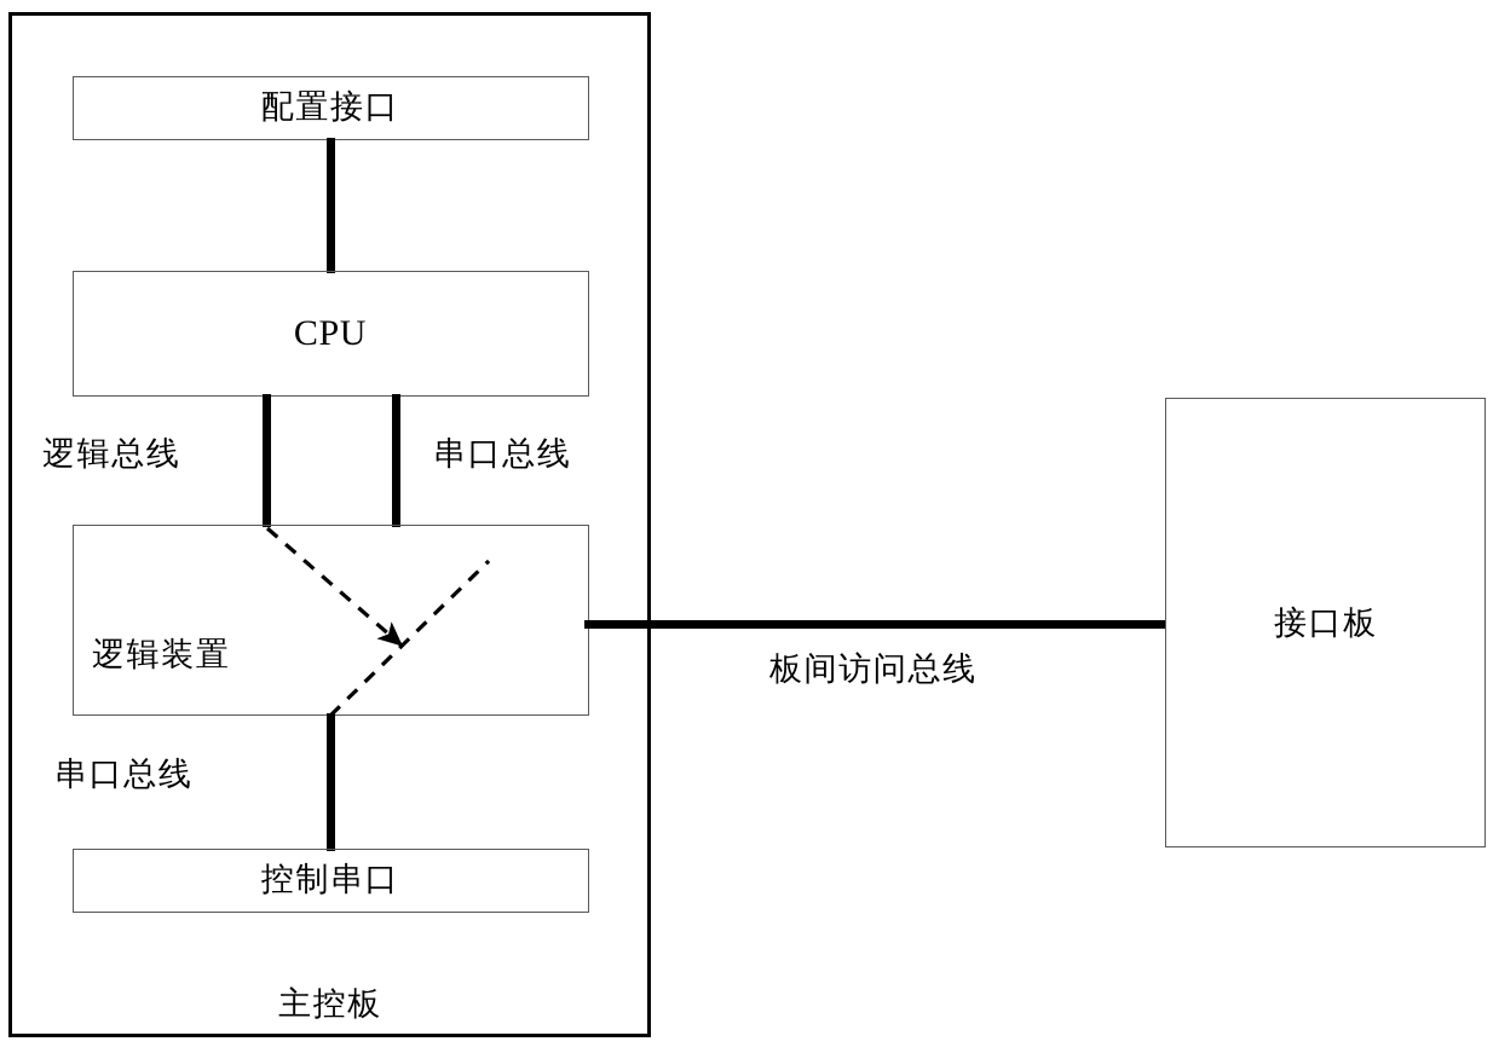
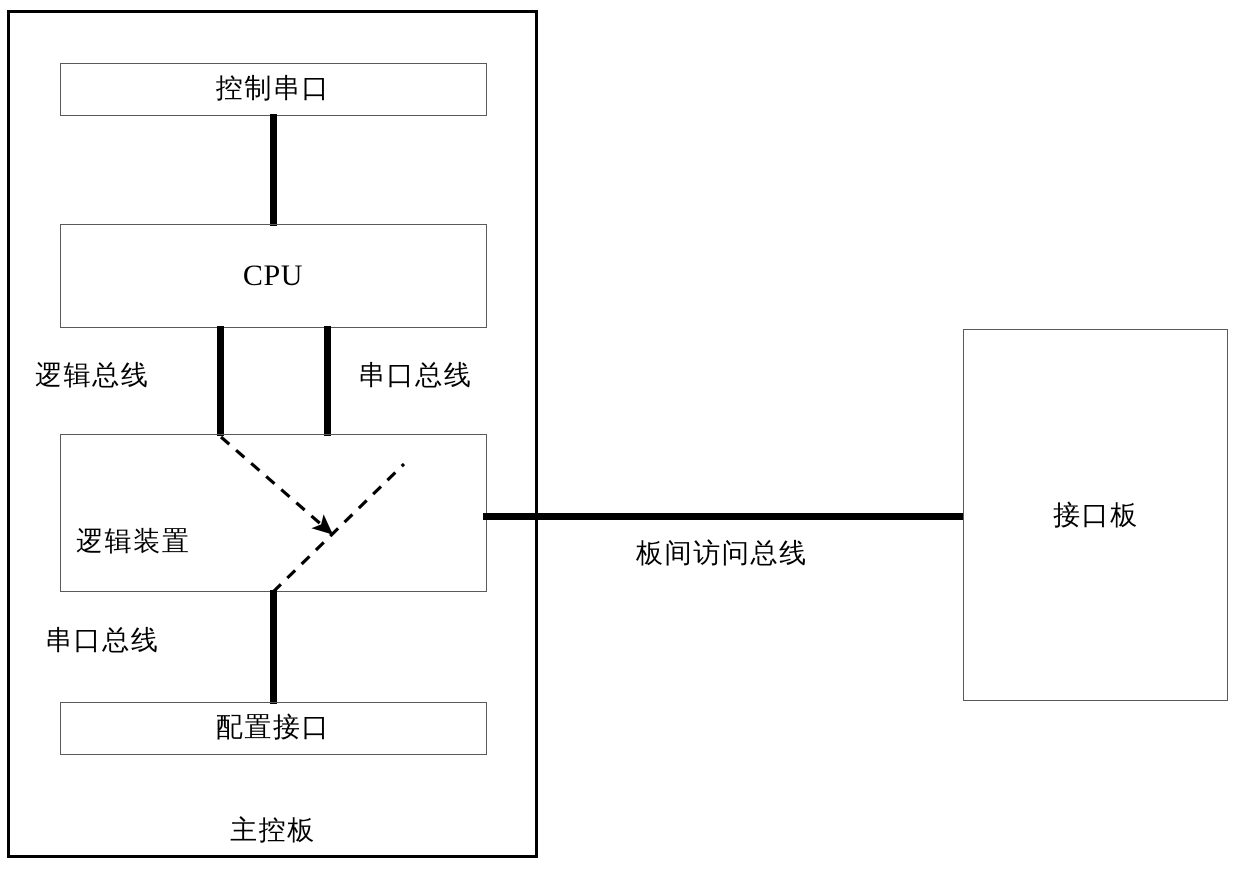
- 配置接口
+ 控制串口
  CPU
  逻辑总线
  串口总线
  逻辑装置
  串口总线
- 控制串口
+ 配置接口
  主控板
  板间访问总线
  接口板
